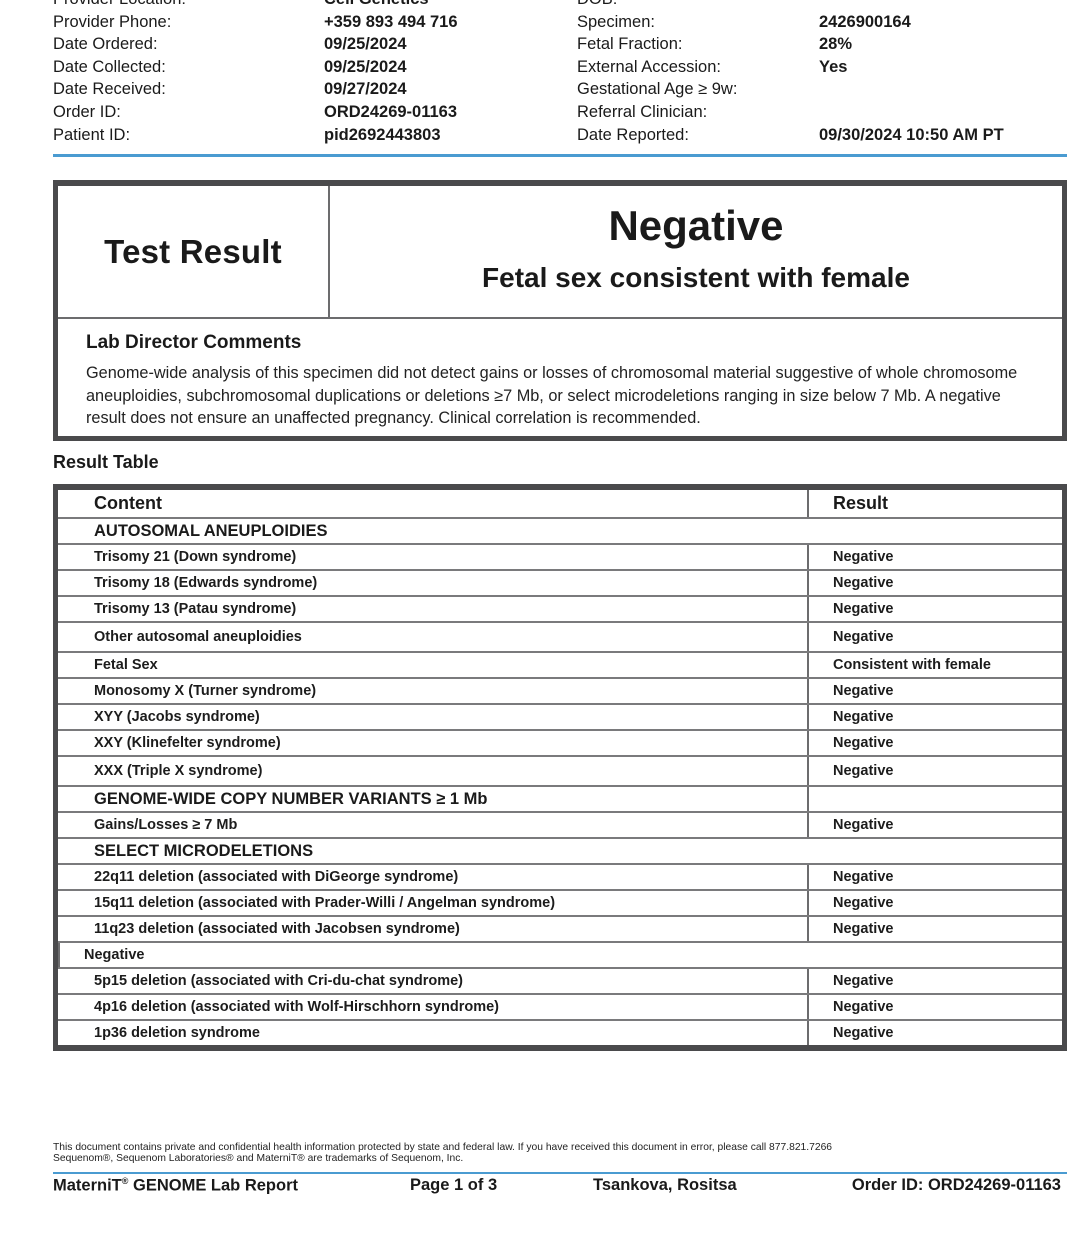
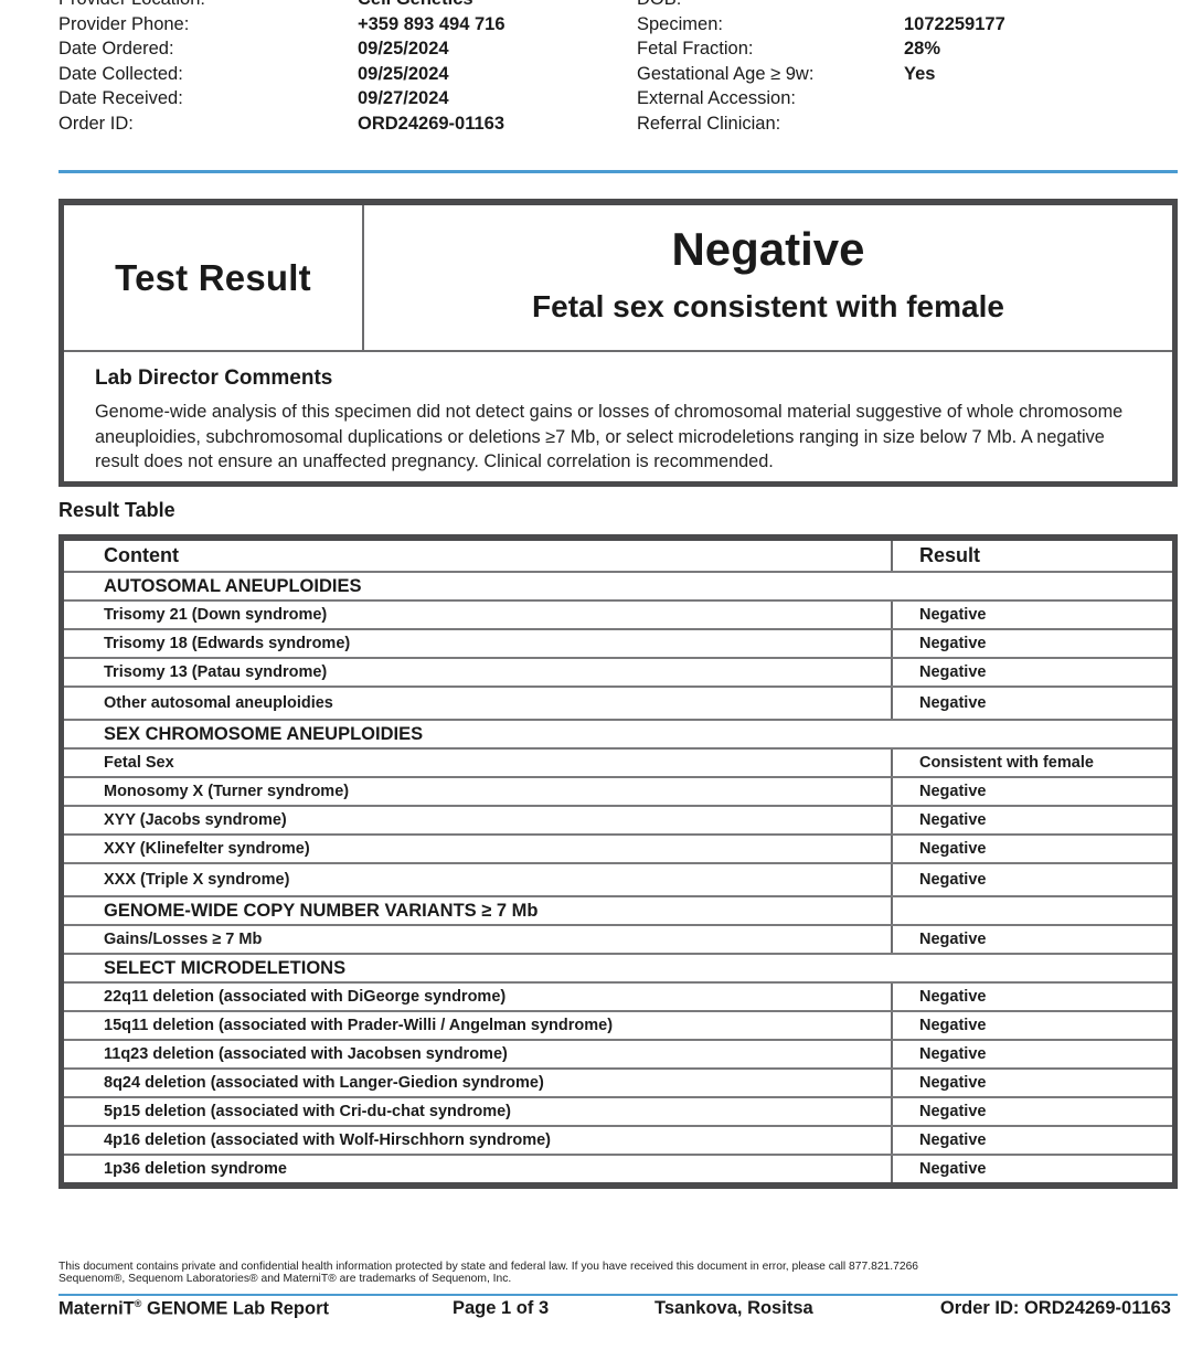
  Provider Phone:
  +359 893 494 716
  Specimen:
- 2426900164
+ 1072259177
  Date Ordered:
  09/25/2024
  Fetal Fraction:
  28%
  Date Collected:
  09/25/2024
- External Accession:
+ Gestational Age ≥ 9w:
  Yes
  Date Received:
  09/27/2024
- Gestational Age ≥ 9w:
+ External Accession:
  Order ID:
  ORD24269-01163
  Referral Clinician:
- Patient ID:
- pid2692443803
- Date Reported:
- 09/30/2024 10:50 AM PT
  Test Result
  Negative
  Fetal sex consistent with female
  Lab Director Comments
  Genome-wide analysis of this specimen did not detect gains or losses of chromosomal material suggestive of whole chromosome aneuploidies, subchromosomal duplications or deletions ≥7 Mb, or select microdeletions ranging in size below 7 Mb. A negative result does not ensure an unaffected pregnancy. Clinical correlation is recommended.
  Result Table
  Content
  Result
  AUTOSOMAL ANEUPLOIDIES
  Trisomy 21 (Down syndrome)
  Negative
  Trisomy 18 (Edwards syndrome)
  Negative
  Trisomy 13 (Patau syndrome)
  Negative
  Other autosomal aneuploidies
  Negative
+ SEX CHROMOSOME ANEUPLOIDIES
  Fetal Sex
  Consistent with female
  Monosomy X (Turner syndrome)
  Negative
  XYY (Jacobs syndrome)
  Negative
  XXY (Klinefelter syndrome)
  Negative
  XXX (Triple X syndrome)
  Negative
- GENOME-WIDE COPY NUMBER VARIANTS ≥ 1 Mb
+ GENOME-WIDE COPY NUMBER VARIANTS ≥ 7 Mb
  Gains/Losses ≥ 7 Mb
  Negative
  SELECT MICRODELETIONS
  22q11 deletion (associated with DiGeorge syndrome)
  Negative
  15q11 deletion (associated with Prader-Willi / Angelman syndrome)
  Negative
  11q23 deletion (associated with Jacobsen syndrome)
  Negative
+ 8q24 deletion (associated with Langer-Giedion syndrome)
  Negative
  5p15 deletion (associated with Cri-du-chat syndrome)
  Negative
  4p16 deletion (associated with Wolf-Hirschhorn syndrome)
  Negative
  1p36 deletion syndrome
  Negative
  This document contains private and confidential health information protected by state and federal law. If you have received this document in error, please call 877.821.7266
  Sequenom®, Sequenom Laboratories® and MaterniT® are trademarks of Sequenom, Inc.
  MaterniT® GENOME Lab Report
  Page 1 of 3
  Tsankova, Rositsa
  Order ID: ORD24269-01163
